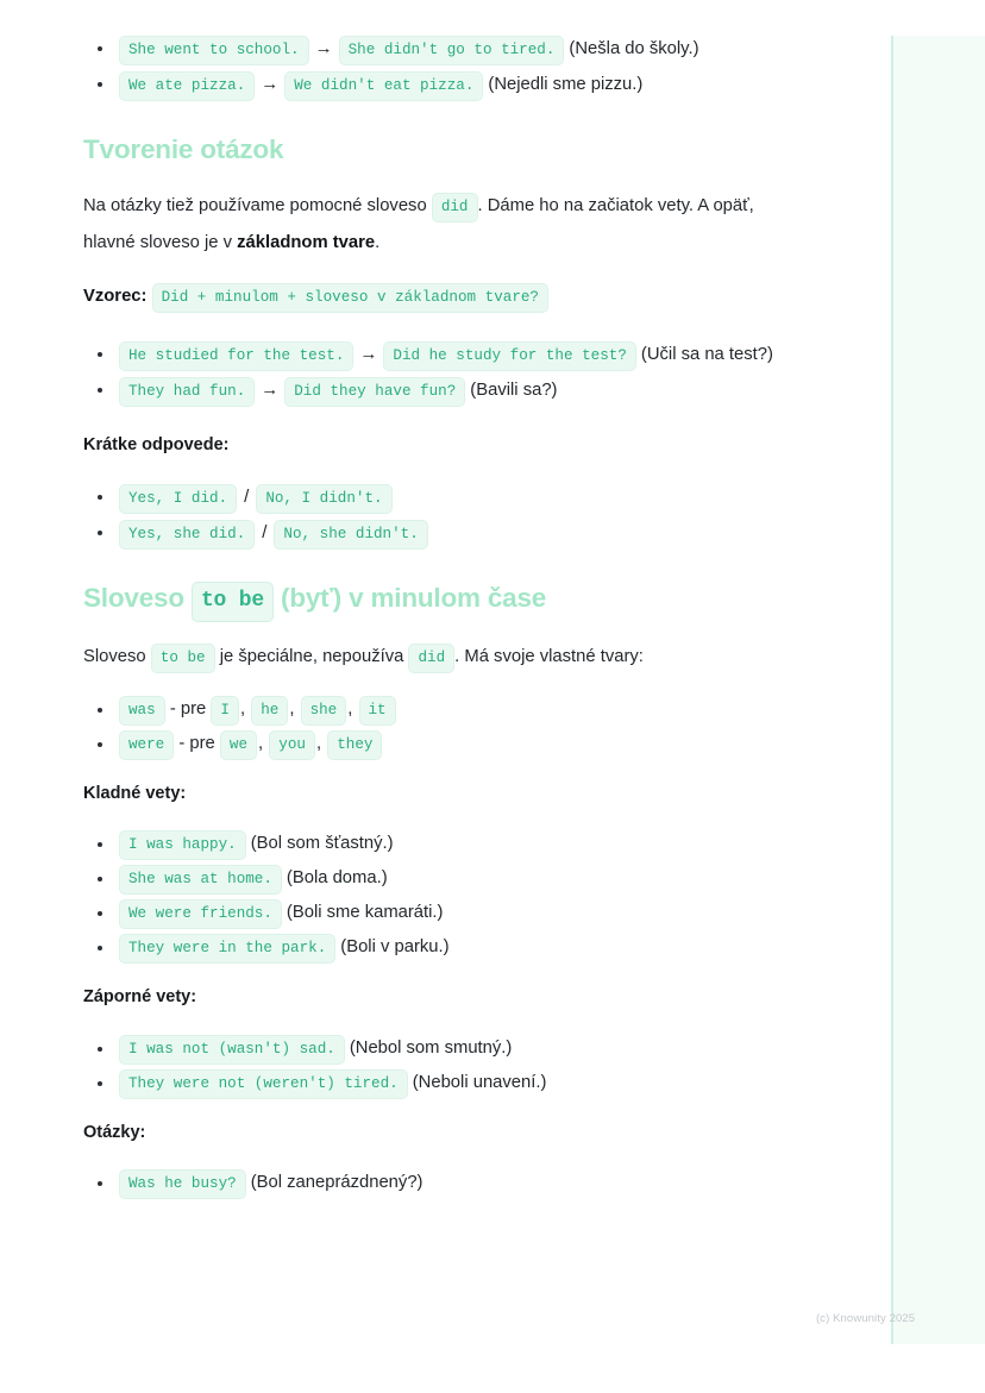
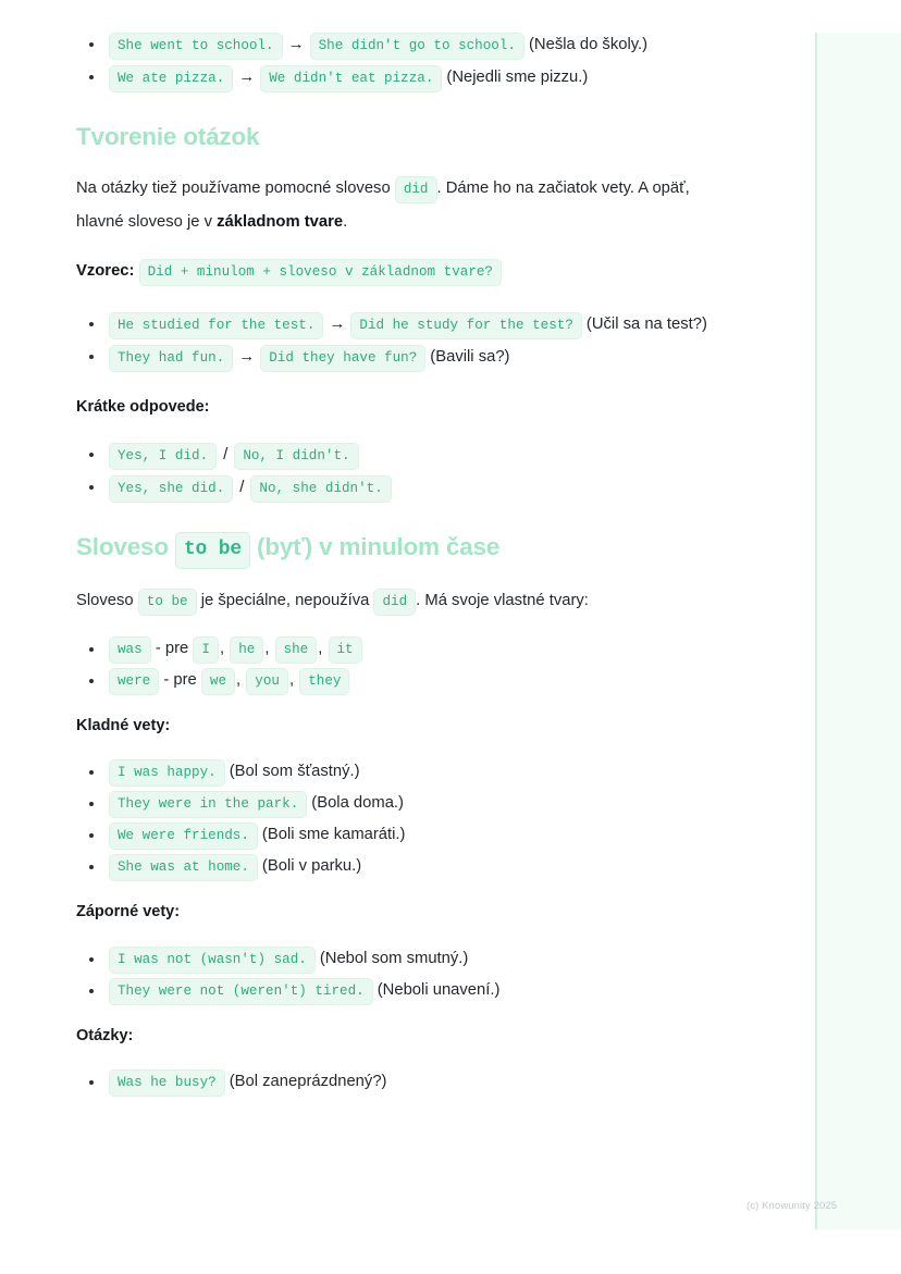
- She went to school. → She didn't go to tired. (Nešla do školy.)
+ She went to school. → She didn't go to school. (Nešla do školy.)
  We ate pizza. → We didn't eat pizza. (Nejedli sme pizzu.)
  Tvorenie otázok
  Na otázky tiež používame pomocné sloveso did . Dáme ho na začiatok vety. A opäť, hlavné sloveso je v základnom tvare.
  Vzorec: Did + minulom + sloveso v základnom tvare?
  He studied for the test. → Did he study for the test? (Učil sa na test?)
  They had fun. → Did they have fun? (Bavili sa?)
  Krátke odpovede:
  Yes, I did. / No, I didn't.
  Yes, she did. / No, she didn't.
  Sloveso to be (byť) v minulom čase
  Sloveso to be je špeciálne, nepoužíva did . Má svoje vlastné tvary:
  was - pre I , he , she , it
  were - pre we , you , they
  Kladné vety:
  I was happy. (Bol som šťastný.)
- She was at home. (Bola doma.)
+ They were in the park. (Bola doma.)
  We were friends. (Boli sme kamaráti.)
- They were in the park. (Boli v parku.)
+ She was at home. (Boli v parku.)
  Záporné vety:
  I was not (wasn't) sad. (Nebol som smutný.)
  They were not (weren't) tired. (Neboli unavení.)
  Otázky:
  Was he busy? (Bol zaneprázdnený?)
  (c) Knowunity 2025
